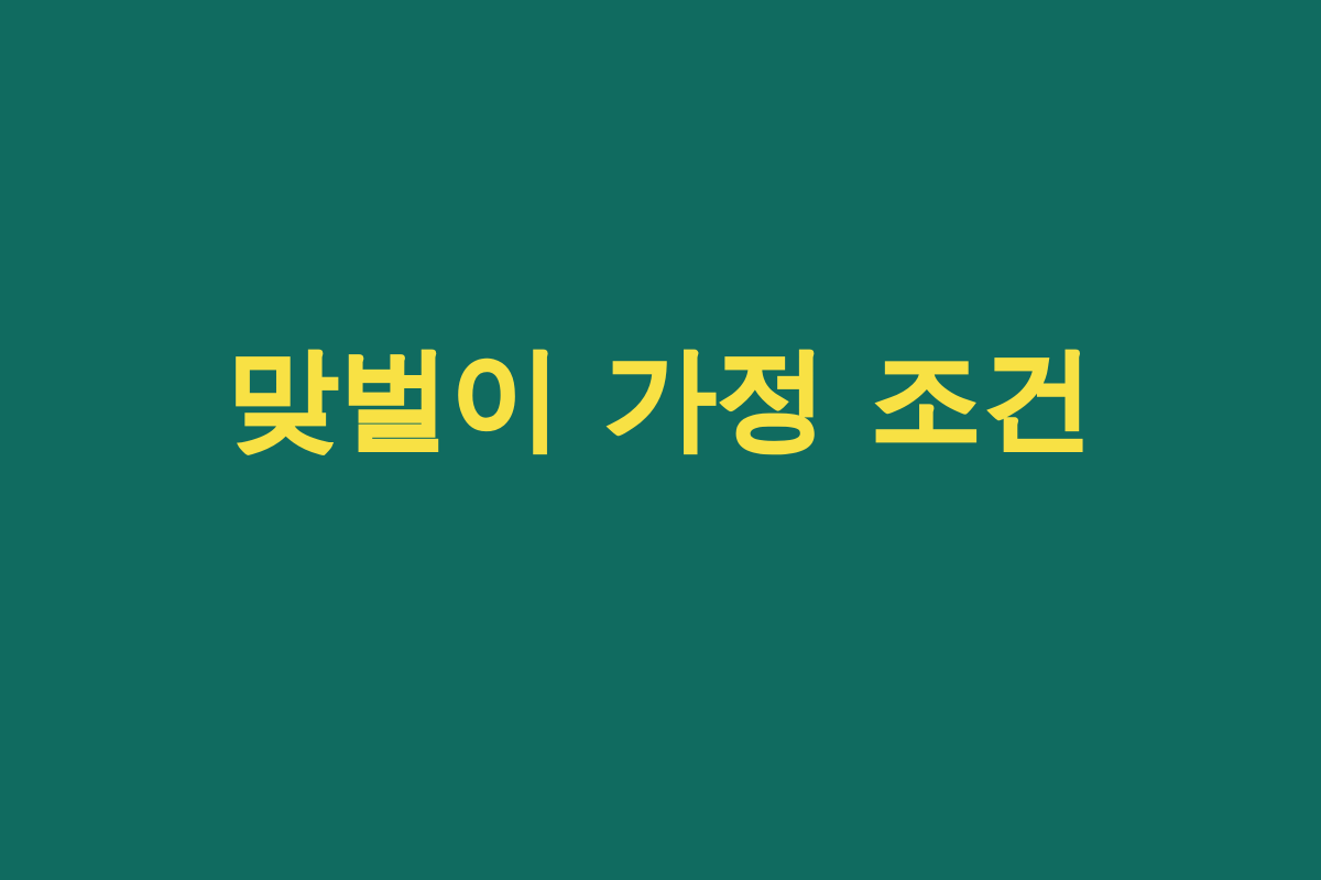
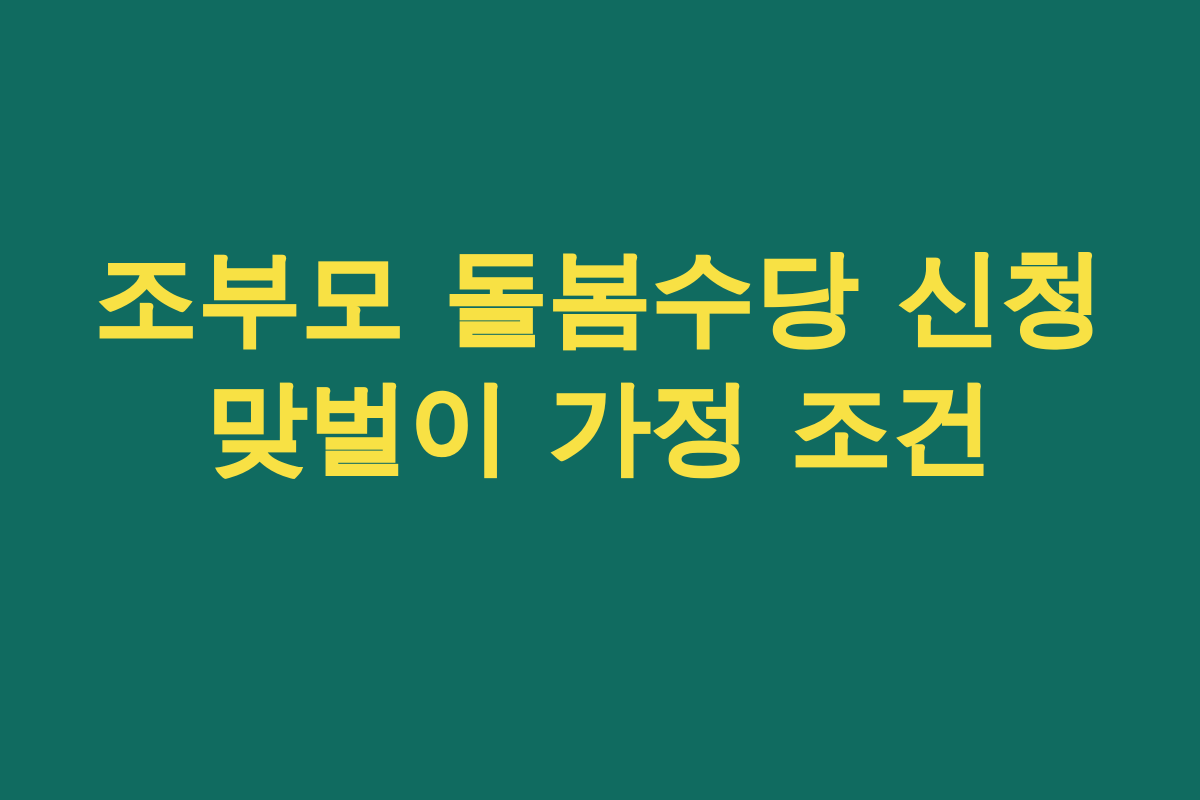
+ 조부모 돌봄수당 신청
  맞벌이 가정 조건
